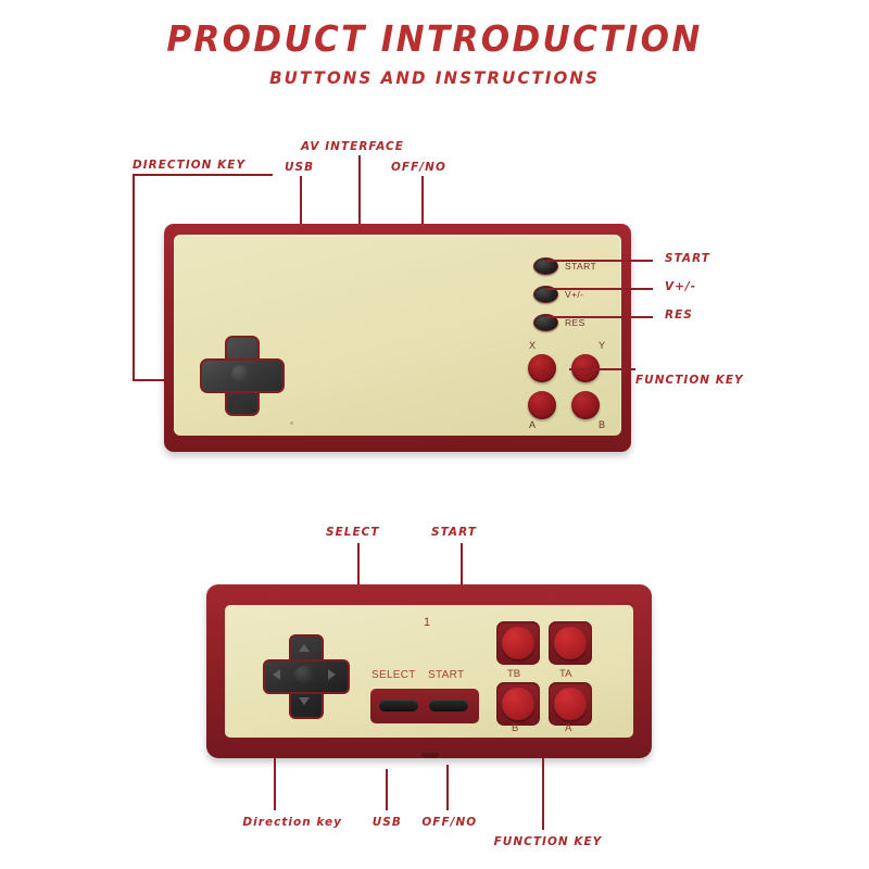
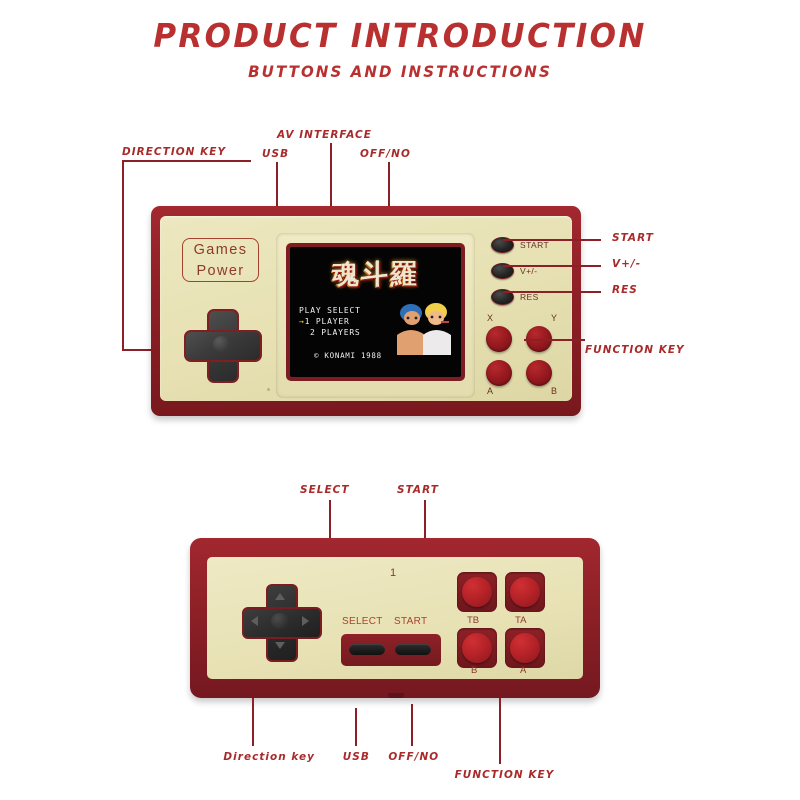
  PRODUCT INTRODUCTION
  BUTTONS AND INSTRUCTIONS
  DIRECTION KEY
  USB
  AV INTERFACE
  OFF/NO
+ Games
+ Power
+ 魂斗羅
+ PLAY SELECT
+ →1 PLAYER
+ 2 PLAYERS
+ © KONAMI 1988
  START
  V+/-
  RES
  X
  Y
  A
  B
  START
  V+/-
  RES
  FUNCTION KEY
  SELECT
  START
  1
  SELECT
  START
  TB
  TA
  B
  A
  Direction key
  USB
  OFF/NO
  FUNCTION KEY
